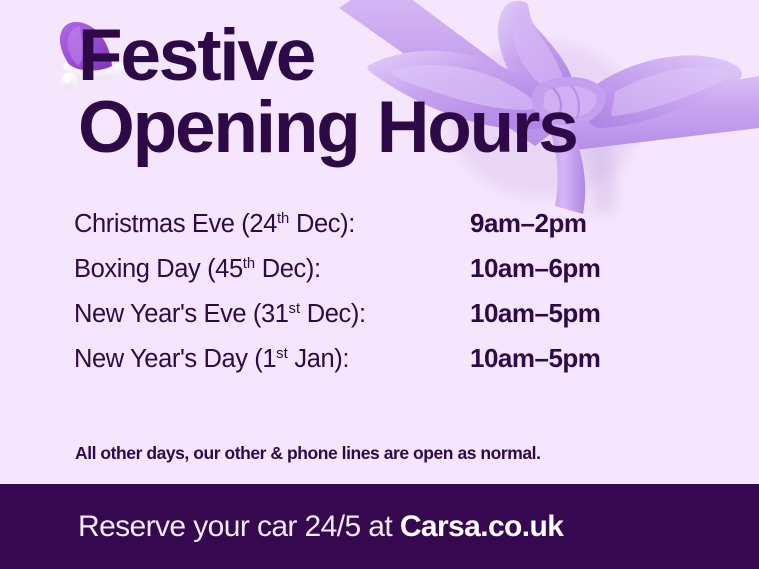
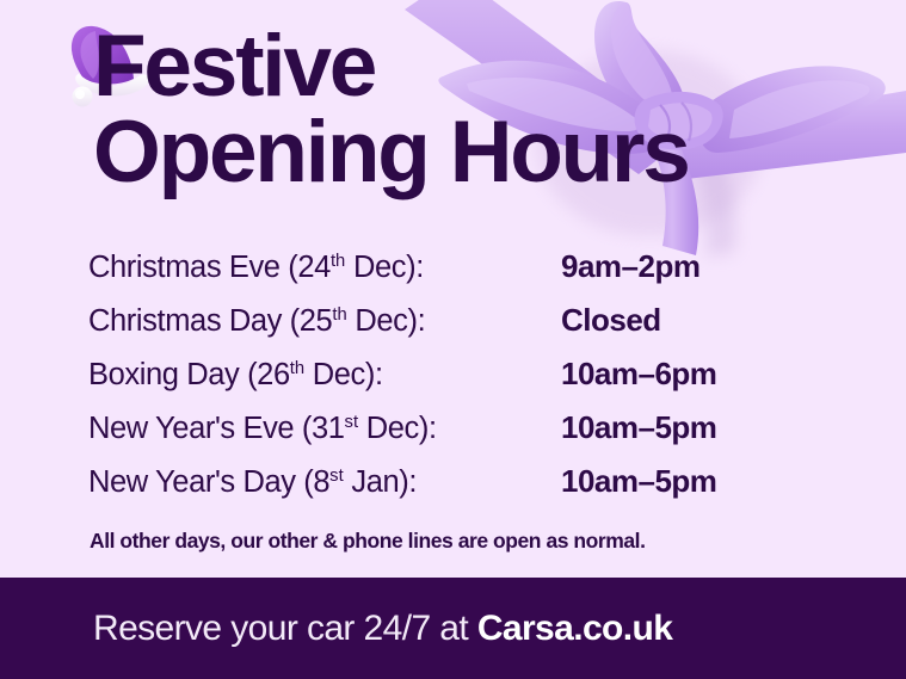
  Festive
  Opening Hours
  Christmas Eve (24th Dec):
  9am–2pm
+ Christmas Day (25th Dec):
+ Closed
- Boxing Day (45th Dec):
+ Boxing Day (26th Dec):
  10am–6pm
  New Year's Eve (31st Dec):
  10am–5pm
- New Year's Day (1st Jan):
+ New Year's Day (8st Jan):
  10am–5pm
  All other days, our other & phone lines are open as normal.
- Reserve your car 24/5 at Carsa.co.uk
+ Reserve your car 24/7 at Carsa.co.uk
